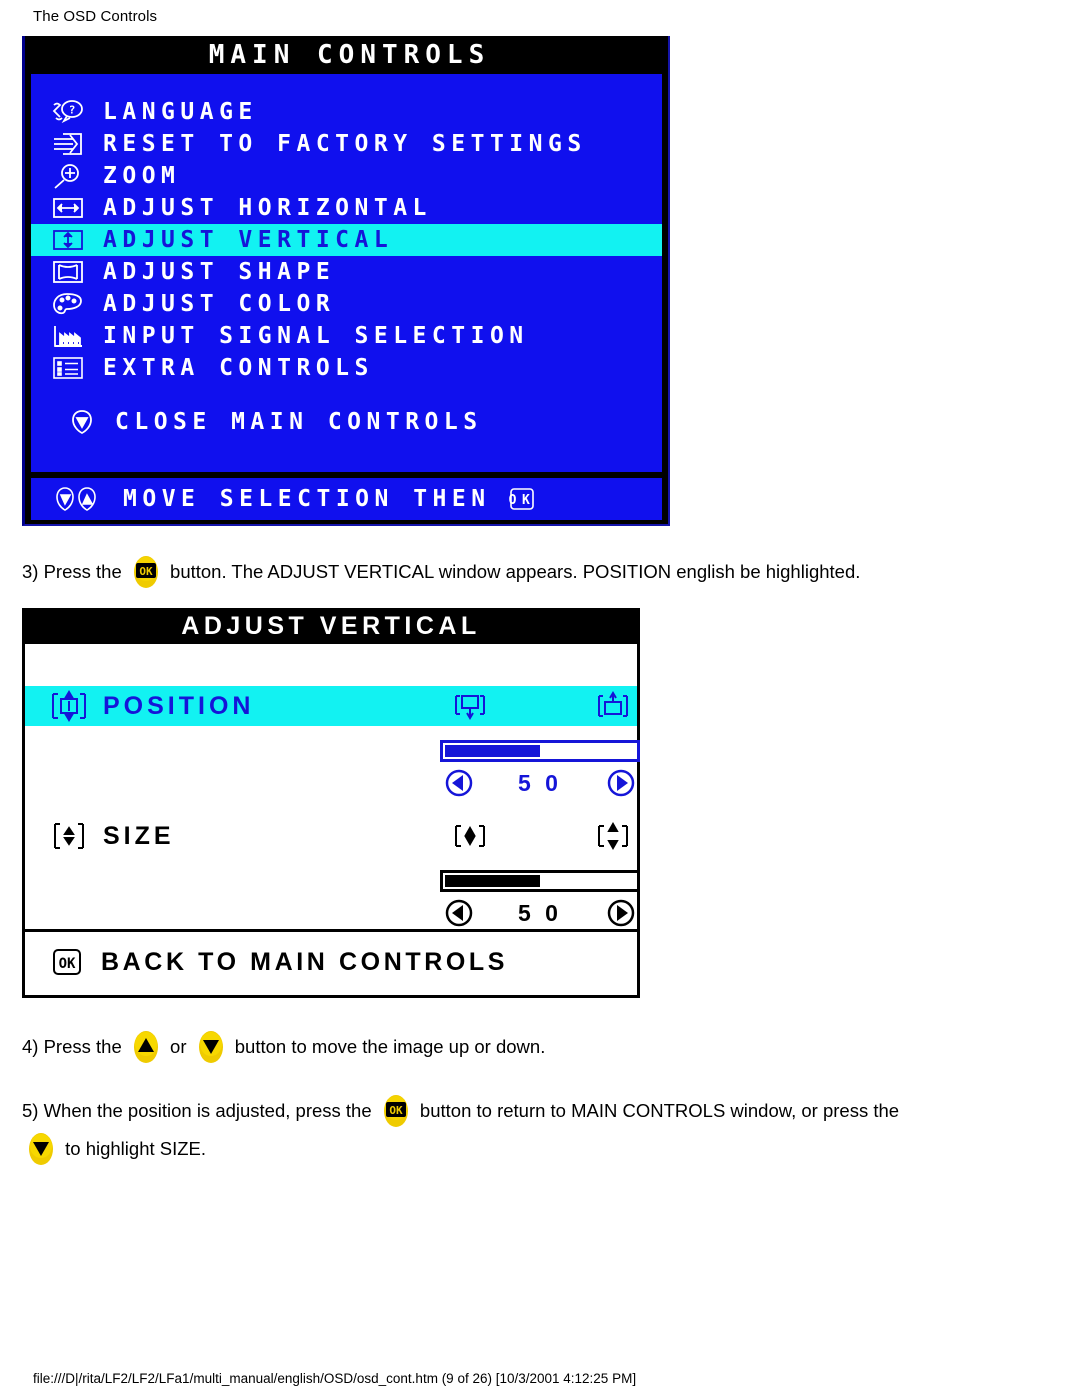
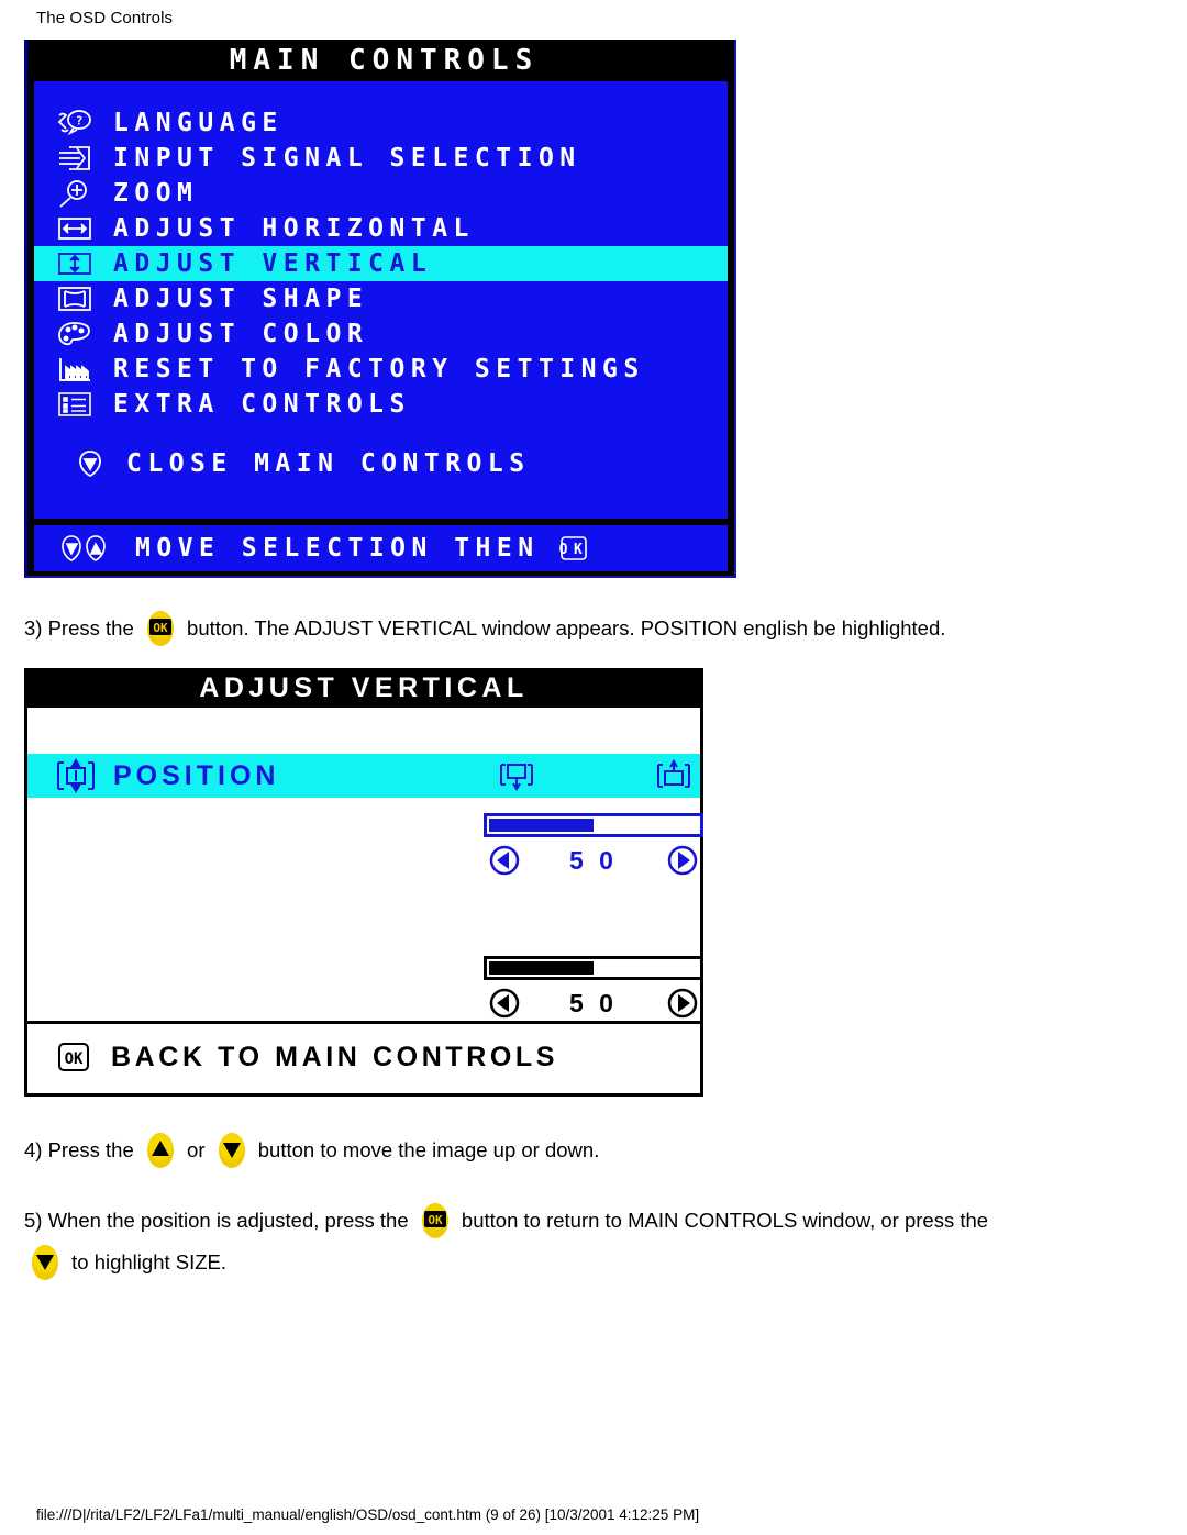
  The OSD Controls
  MAIN CONTROLS
  ?
  LANGUAGE
- RESET TO FACTORY SETTINGS
+ INPUT SIGNAL SELECTION
  ZOOM
  ADJUST HORIZONTAL
  ADJUST VERTICAL
  ADJUST SHAPE
  ADJUST COLOR
- INPUT SIGNAL SELECTION
+ RESET TO FACTORY SETTINGS
  EXTRA CONTROLS
  CLOSE MAIN CONTROLS
  MOVE SELECTION THEN
  OK
  3) Press the
  OK
  button. The ADJUST VERTICAL window appears. POSITION english be highlighted.
  ADJUST VERTICAL
  POSITION
  5 0
- SIZE
  5 0
  OK
  BACK TO MAIN CONTROLS
  4) Press the
  or
  button to move the image up or down.
  5) When the position is adjusted, press the
  OK
  button to return to MAIN CONTROLS window, or press the
  to highlight SIZE.
  file:///D|/rita/LF2/LF2/LFa1/multi_manual/english/OSD/osd_cont.htm (9 of 26) [10/3/2001 4:12:25 PM]
